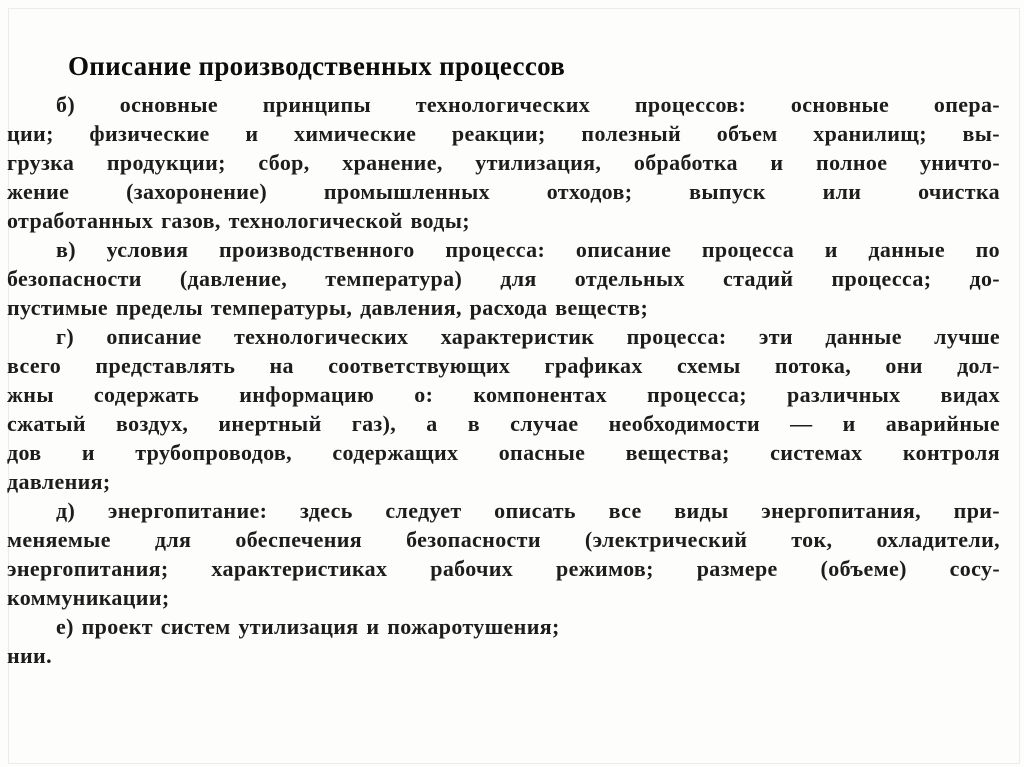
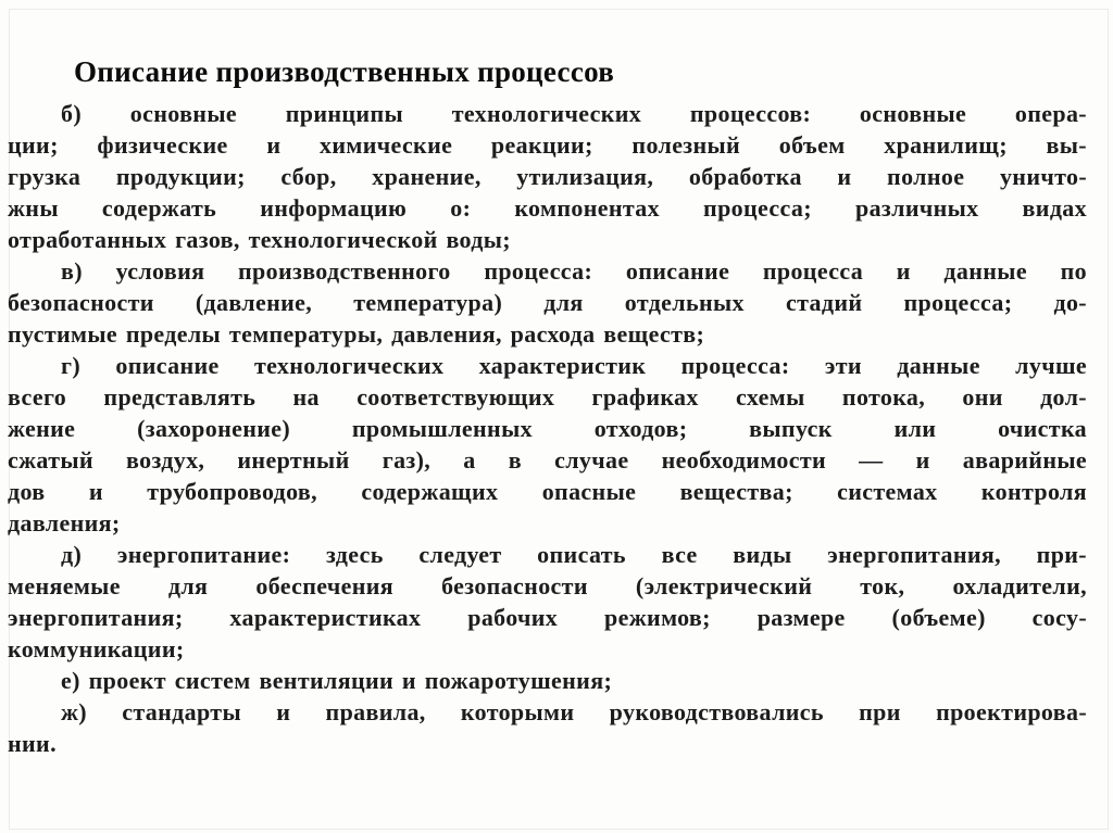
  Описание производственных процессов
  б) основные принципы технологических процессов: основные опера-
  ции; физические и химические реакции; полезный объем хранилищ; вы-
  грузка продукции; сбор, хранение, утилизация, обработка и полное уничто-
- жение (захоронение) промышленных отходов; выпуск или очистка
+ жны содержать информацию о: компонентах процесса; различных видах
  отработанных газов, технологической воды;
  в) условия производственного процесса: описание процесса и данные по
  безопасности (давление, температура) для отдельных стадий процесса; до-
  пустимые пределы температуры, давления, расхода веществ;
  г) описание технологических характеристик процесса: эти данные лучше
  всего представлять на соответствующих графиках схемы потока, они дол-
- жны содержать информацию о: компонентах процесса; различных видах
+ жение (захоронение) промышленных отходов; выпуск или очистка
  сжатый воздух, инертный газ), а в случае необходимости — и аварийные
  дов и трубопроводов, содержащих опасные вещества; системах контроля
  давления;
  д) энергопитание: здесь следует описать все виды энергопитания, при-
  меняемые для обеспечения безопасности (электрический ток, охладители,
  энергопитания; характеристиках рабочих режимов; размере (объеме) сосу-
  коммуникации;
- е) проект систем утилизация и пожаротушения;
+ е) проект систем вентиляции и пожаротушения;
+ ж) стандарты и правила, которыми руководствовались при проектирова-
  нии.
